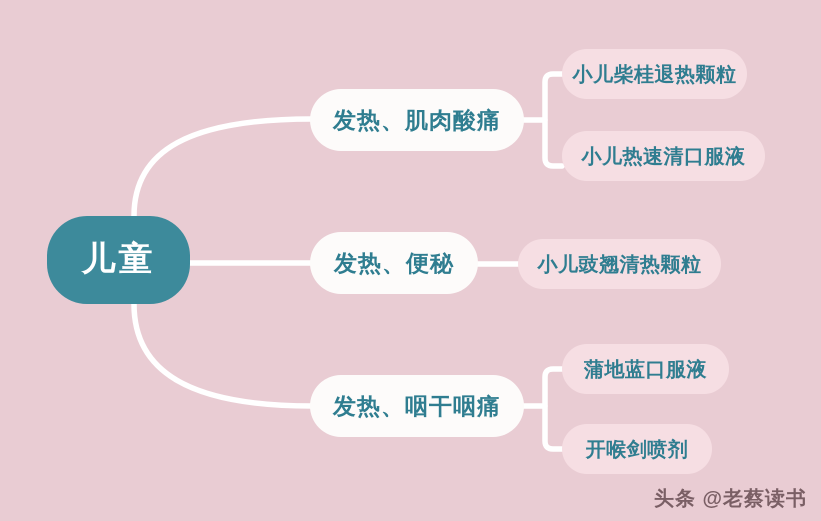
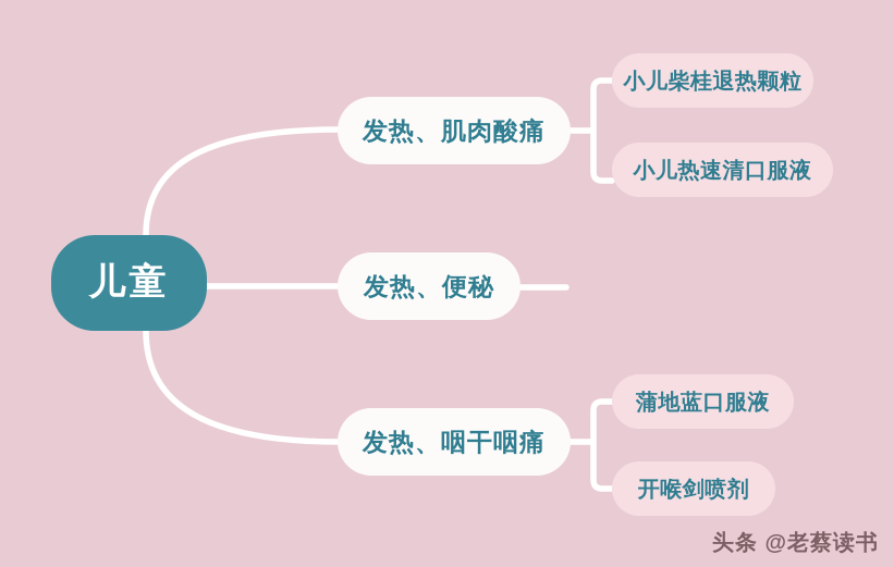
  儿童
  发热、肌肉酸痛
  发热、便秘
  发热、咽干咽痛
  小儿柴桂退热颗粒
  小儿热速清口服液
- 小儿豉翘清热颗粒
  蒲地蓝口服液
  开喉剑喷剂
  头条 @老蔡读书
